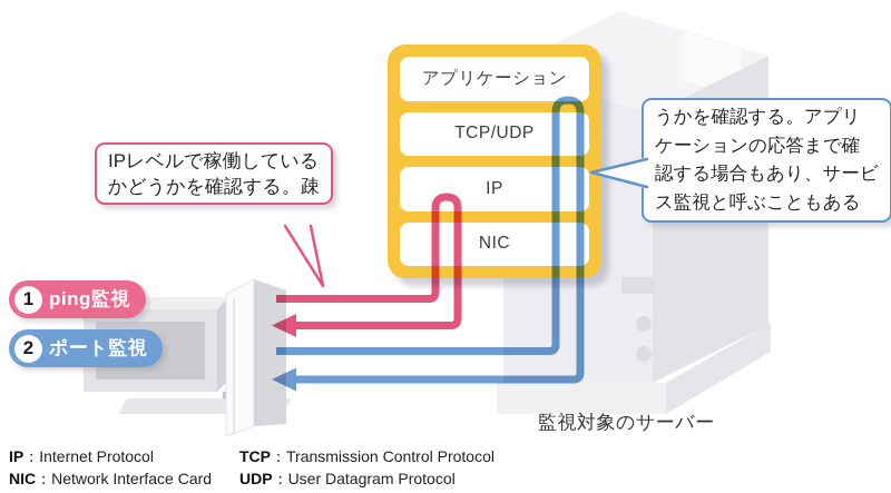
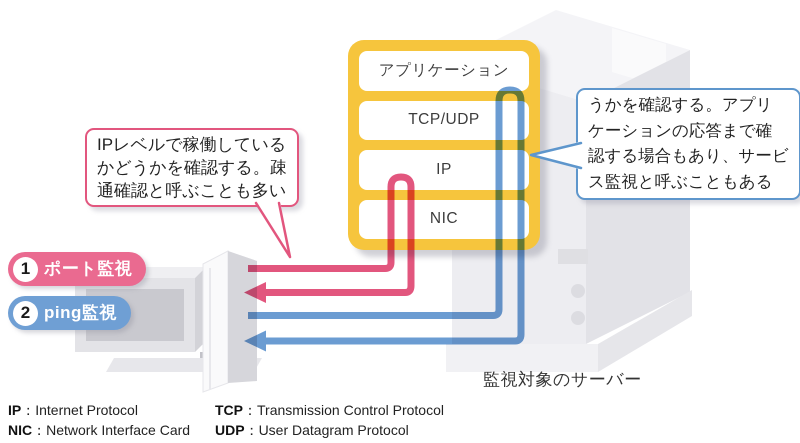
  アプリケーション
  TCP/UDP
  IP
  NIC
  IPレベルで稼働している
  かどうかを確認する。疎
+ 通確認と呼ぶことも多い
  うかを確認する。アプリ
  ケーションの応答まで確
  認する場合もあり、サービ
  ス監視と呼ぶこともある
  1
- ping監視
+ ポート監視
  2
- ポート監視
+ ping監視
  監視対象のサーバー
  IP：Internet Protocol
  NIC：Network Interface Card
  TCP：Transmission Control Protocol
  UDP：User Datagram Protocol
